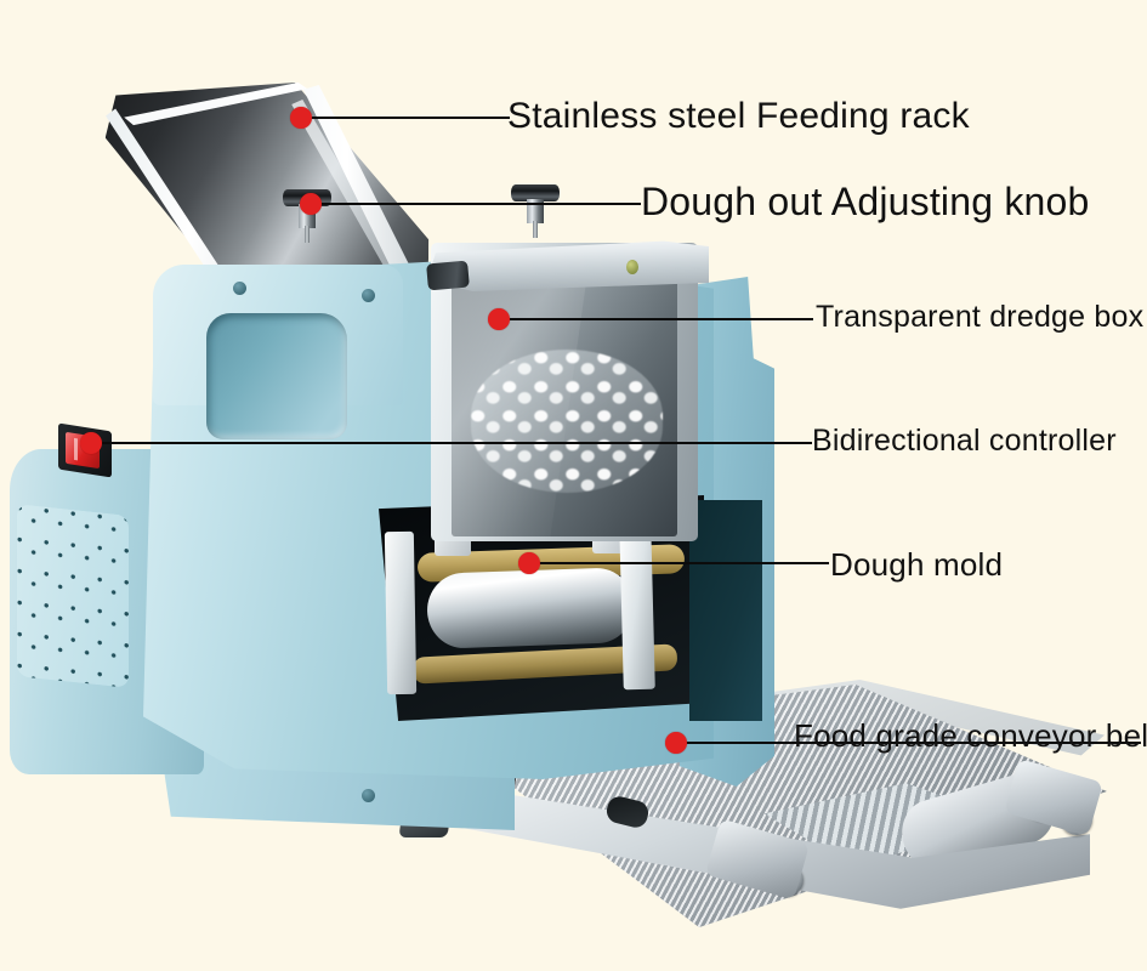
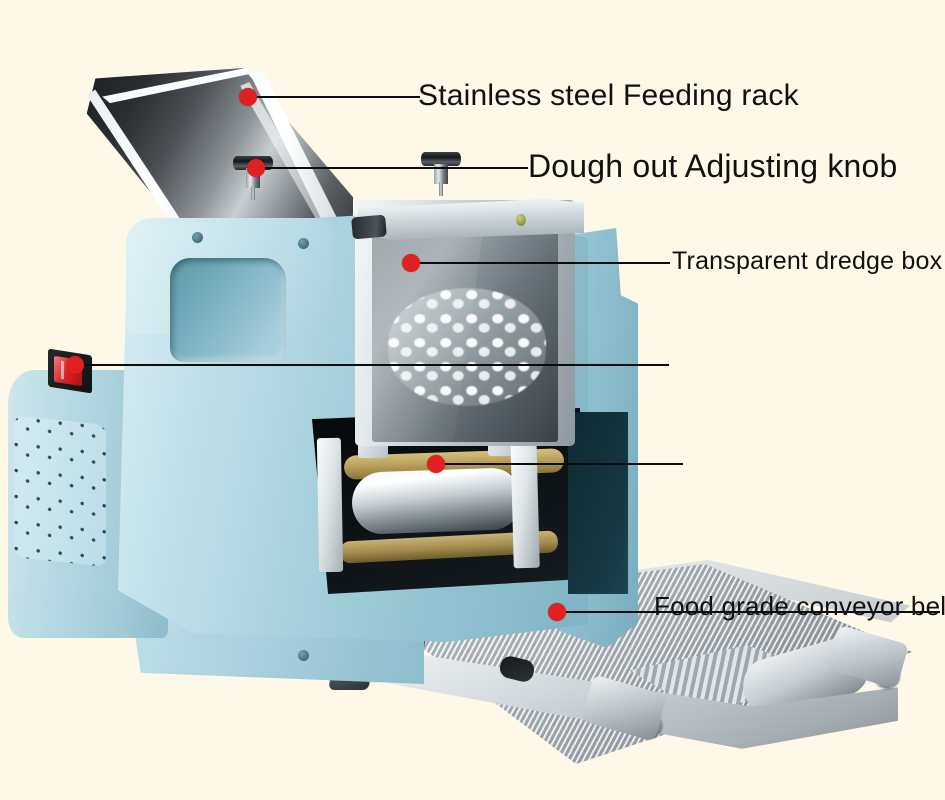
  Stainless steel Feeding rack
  Dough out Adjusting knob
  Transparent dredge box
- Bidirectional controller
- Dough mold
  Food grade conveyor bel
